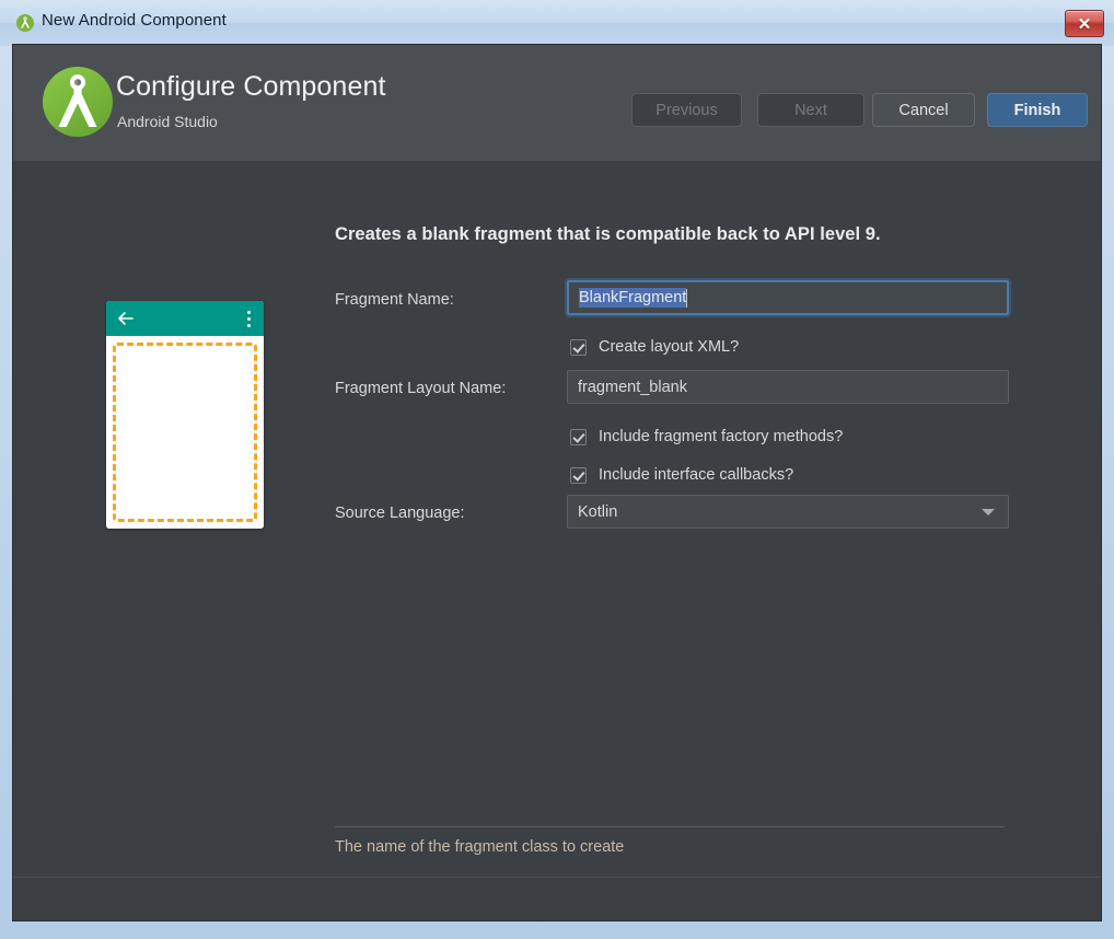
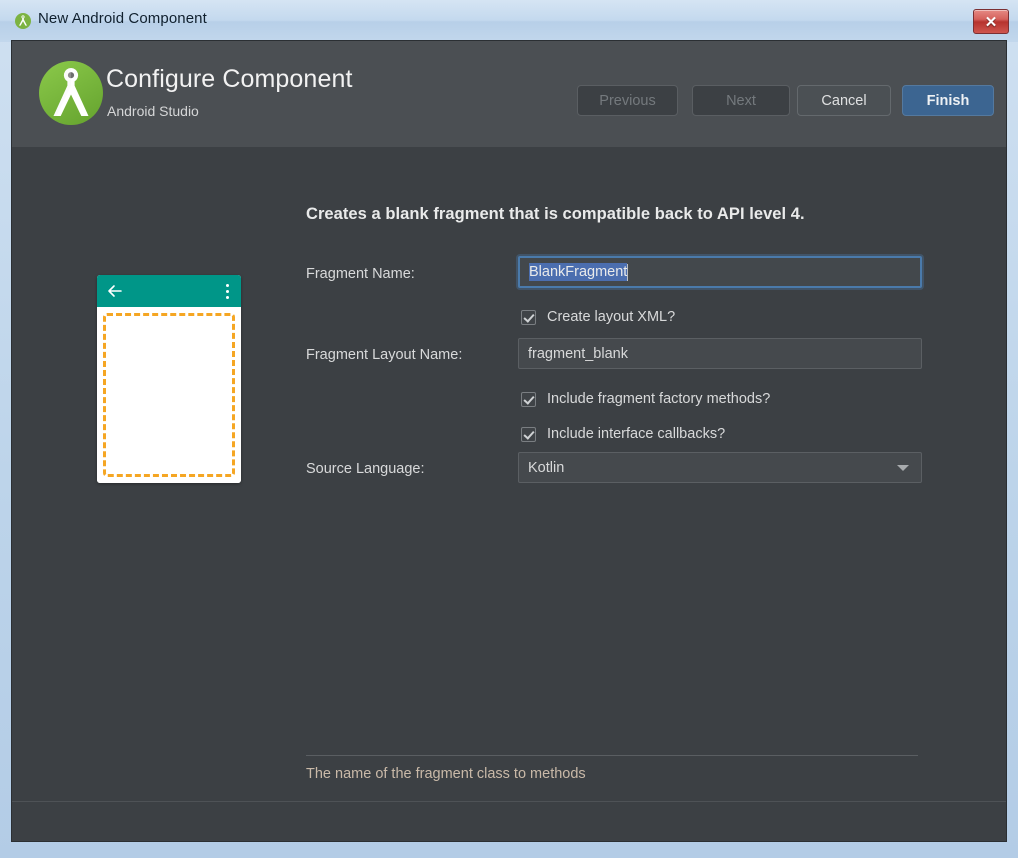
  New Android Component
  ✕
  Configure Component
  Android Studio
- Creates a blank fragment that is compatible back to API level 9.
+ Creates a blank fragment that is compatible back to API level 4.
  Fragment Name:
  BlankFragment
  Create layout XML?
  Fragment Layout Name:
  fragment_blank
  Include fragment factory methods?
  Include interface callbacks?
  Source Language:
  Kotlin
- The name of the fragment class to create
+ The name of the fragment class to methods
  Previous
  Next
  Cancel
  Finish
